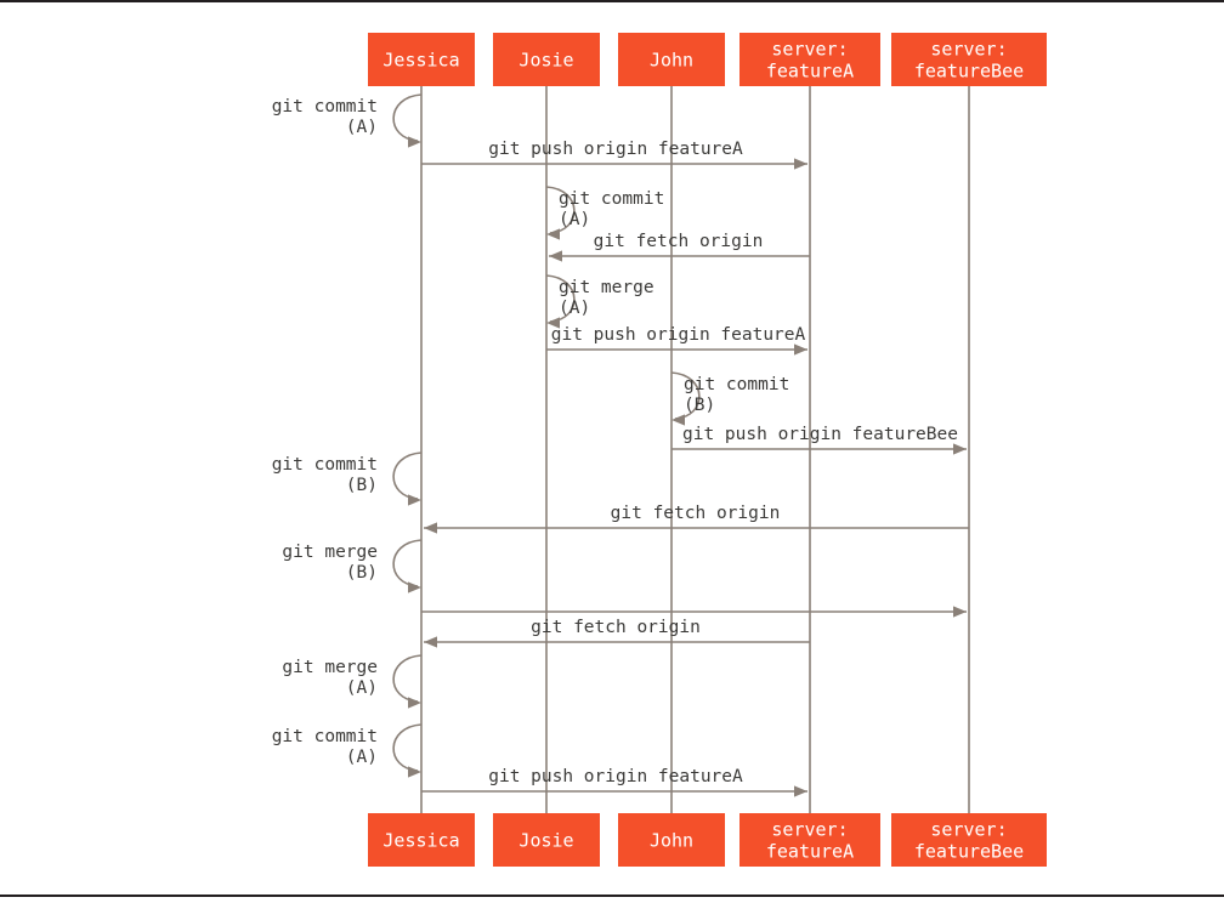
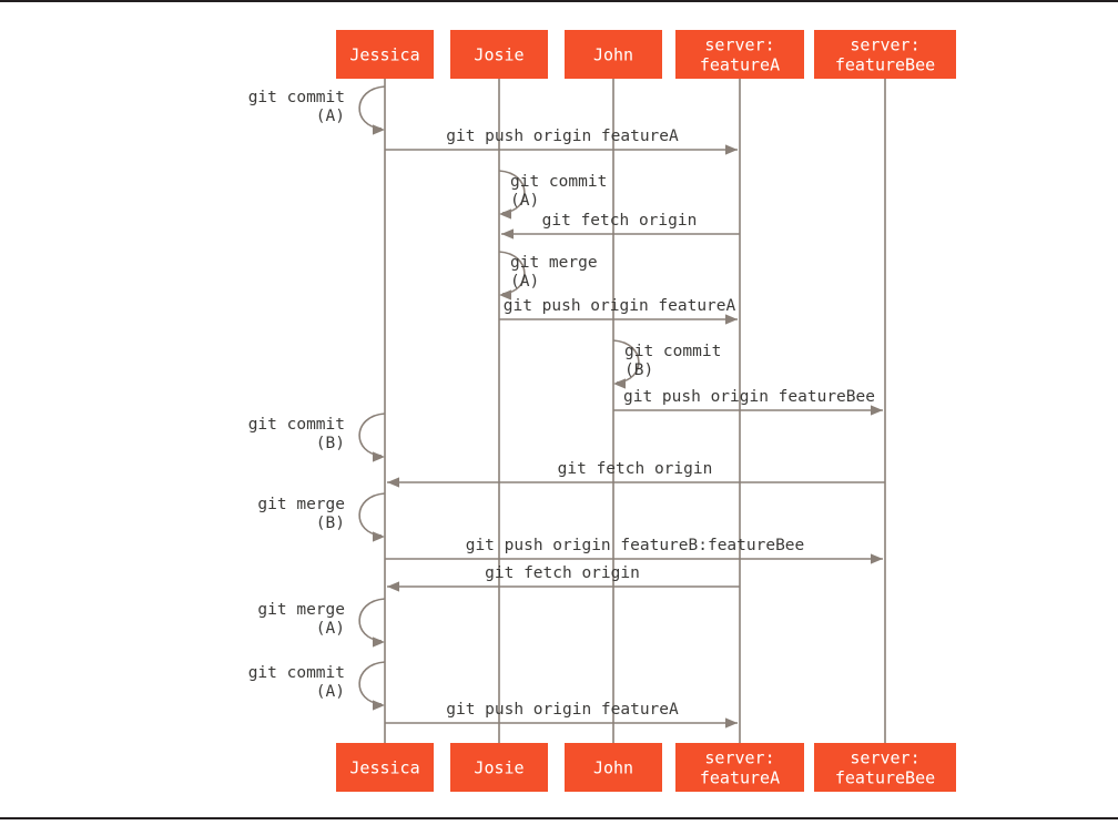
  git commit
  (A)
  git push origin featureA
  git commit
  (A)
  git fetch origin
  git merge
  (A)
  git push origin featureA
  git commit
  (B)
  git push origin featureBee
  git commit
  (B)
  git fetch origin
  git merge
  (B)
+ git push origin featureB:featureBee
  git fetch origin
  git merge
  (A)
  git commit
  (A)
  git push origin featureA
  Jessica
  Josie
  John
  server:
  featureA
  server:
  featureBee
  Jessica
  Josie
  John
  server:
  featureA
  server:
  featureBee
